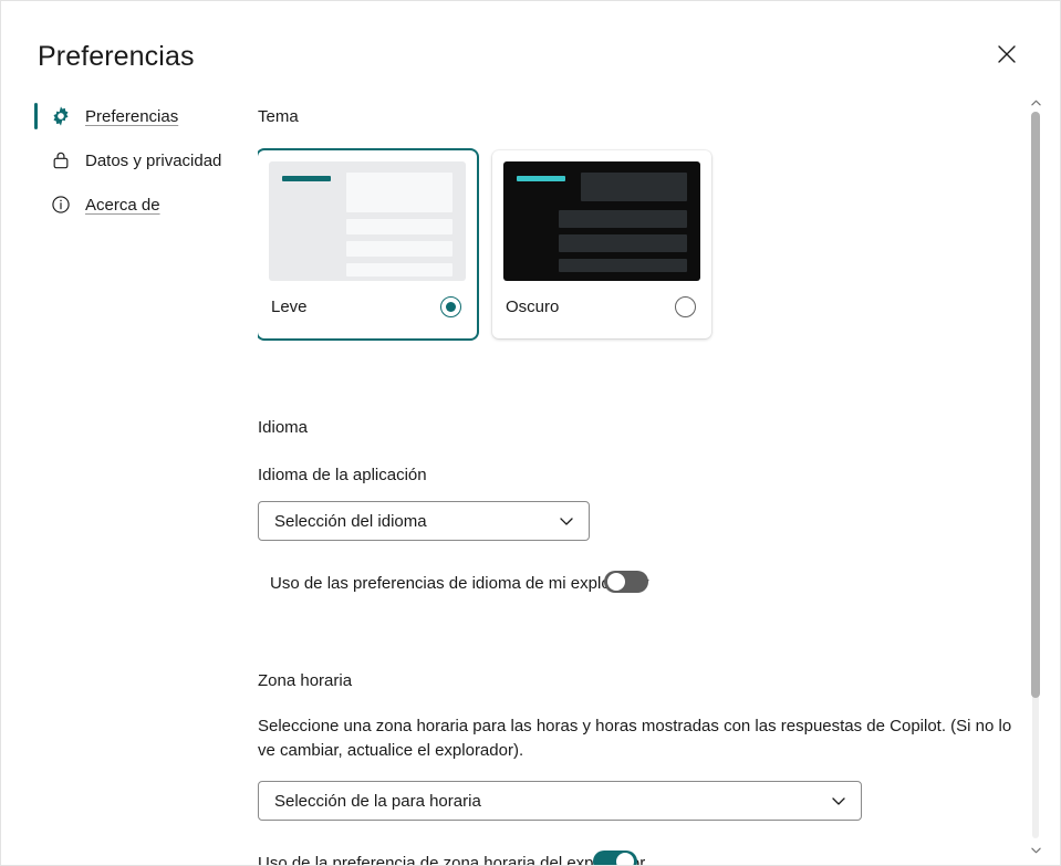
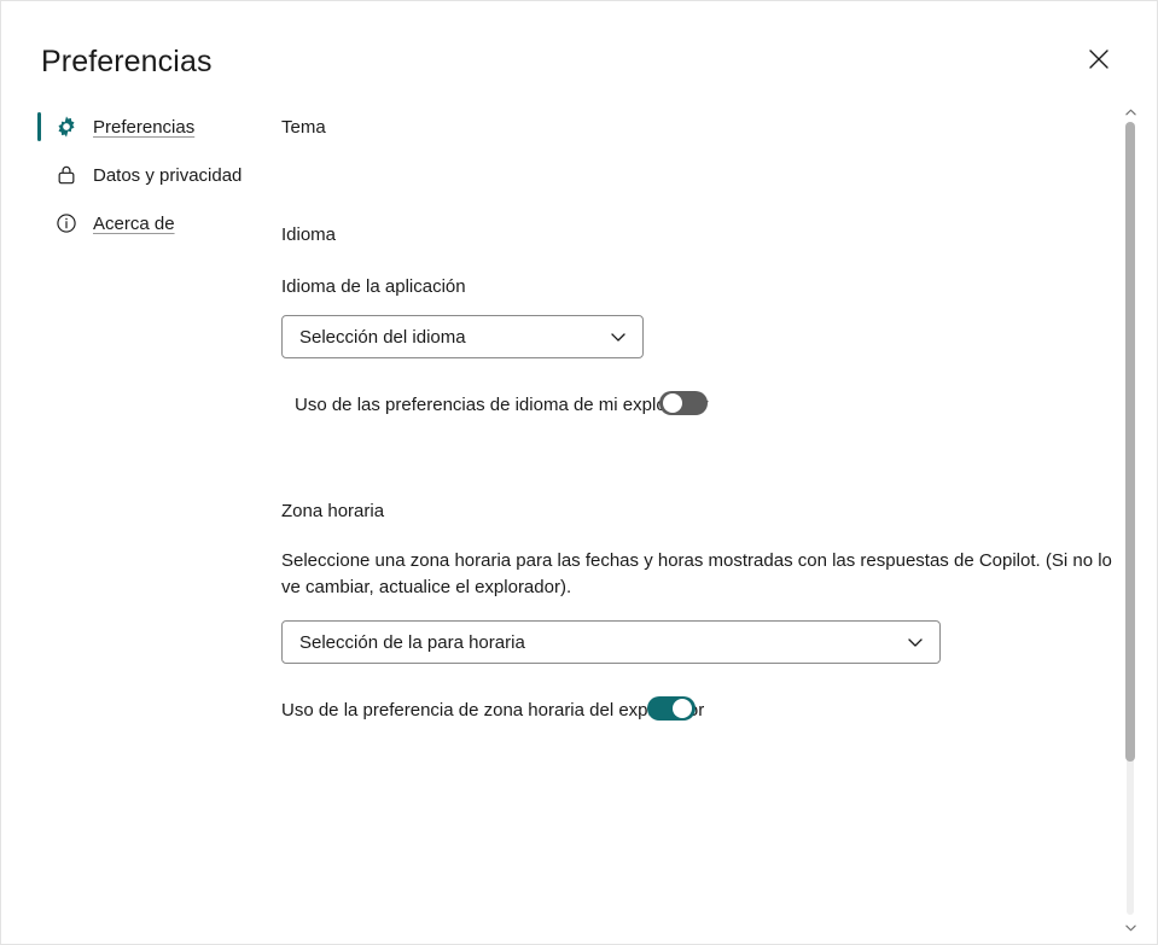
  Preferencias
  Preferencias
  Datos y privacidad
  Acerca de
  Tema
- Leve
- Oscuro
  Idioma
  Idioma de la aplicación
  Selección del idioma
  Uso de las preferencias de idioma de mi expl
  Zona horaria
- Seleccione una zona horaria para las horas y horas mostradas con las respuestas de Copilot. (Si no lo ve cambiar, actualice el explorador).
+ Seleccione una zona horaria para las fechas y horas mostradas con las respuestas de Copilot. (Si no lo ve cambiar, actualice el explorador).
  Selección de la para horaria
  Uso de la preferencia de zona horaria del expr
